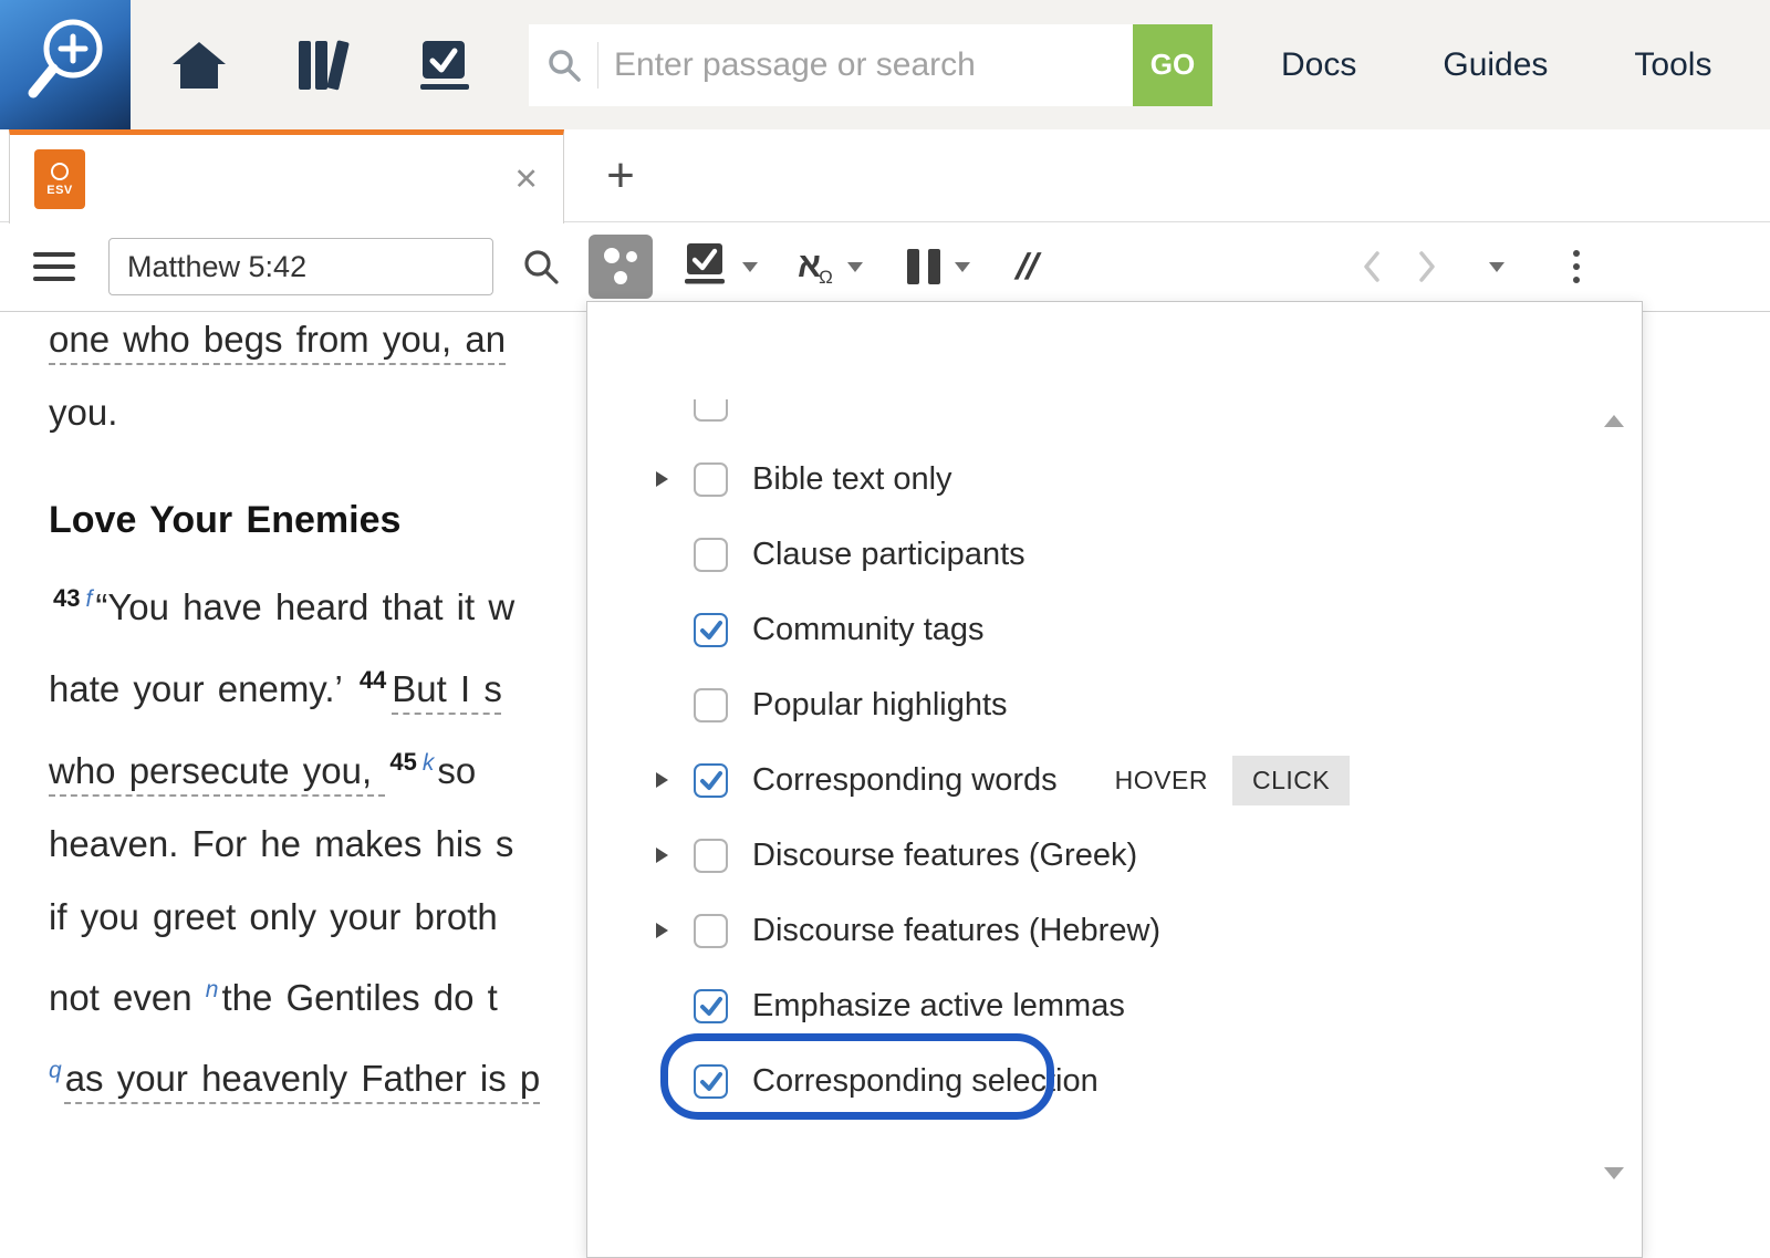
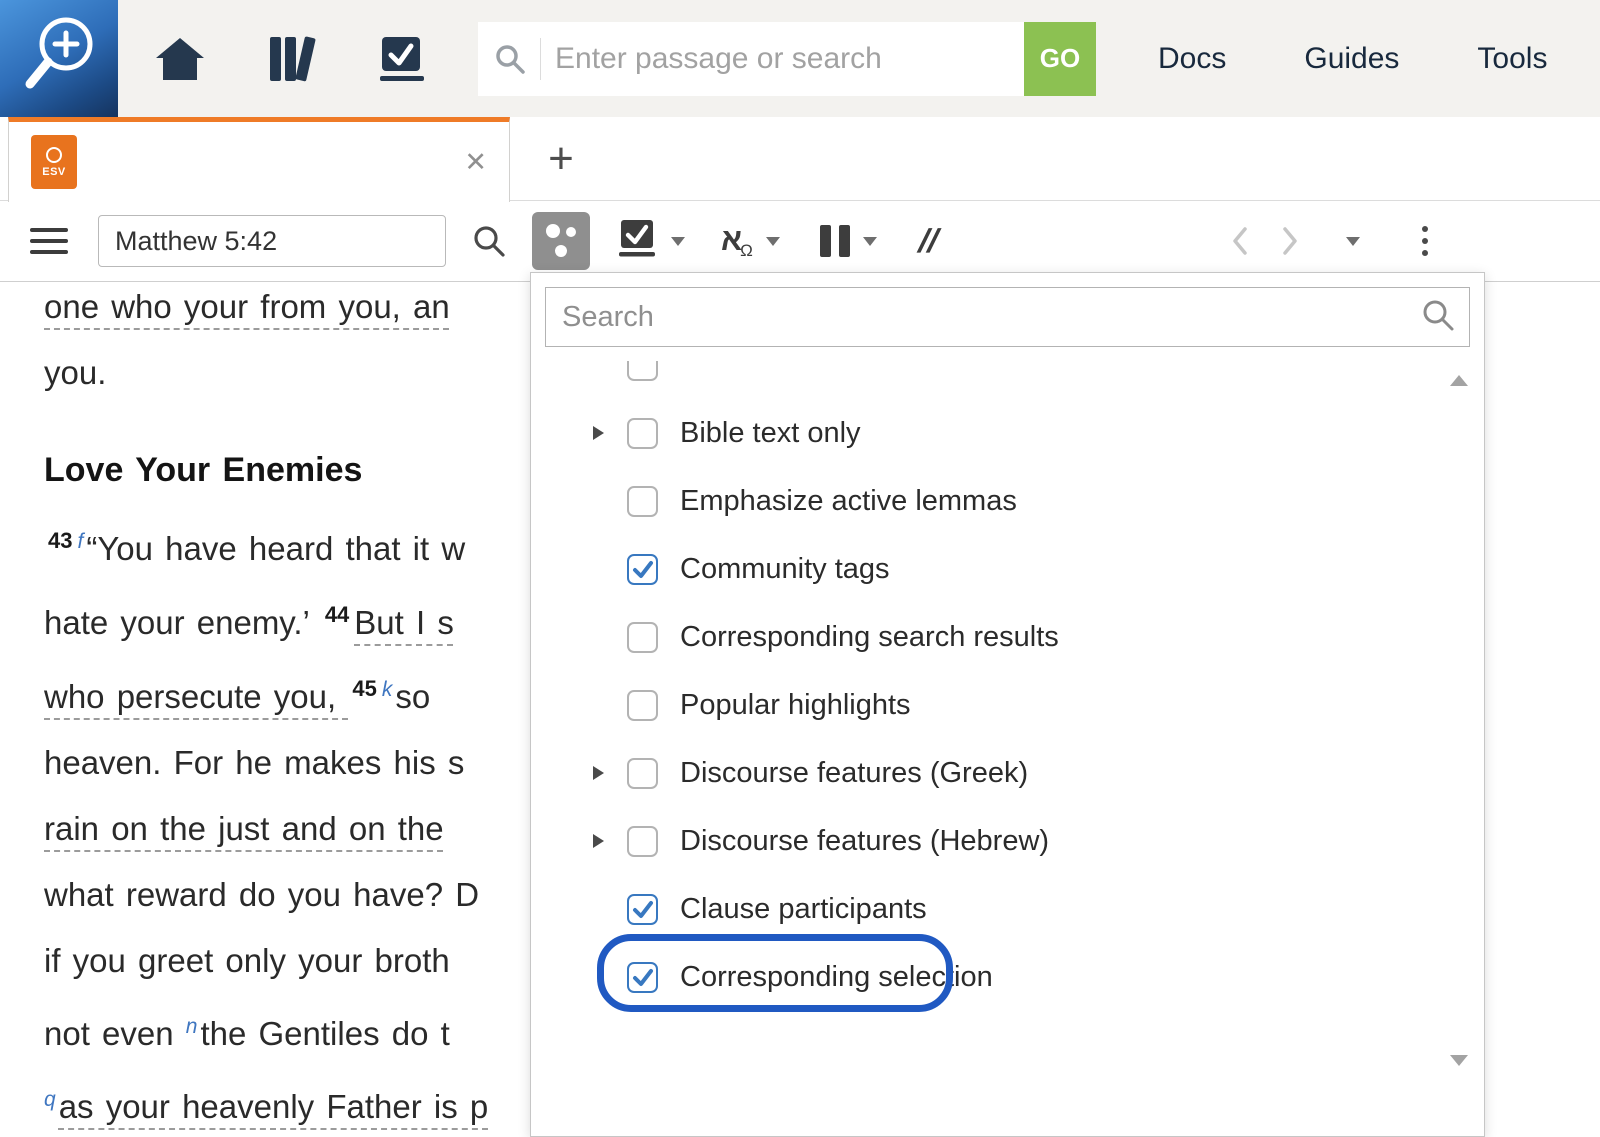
  Enter passage or search
  GO
  Docs
  Guides
  Tools
  ESV
  ✕
  +
  Matthew 5:42
  אΩ
- one who begs from you, an
+ one who your from you, an
  you.
  Love Your Enemies
  43 f “You have heard that it w
  hate your enemy.’ 44 But I s
  who persecute you, 45 k so
  heaven. For he makes his s
+ rain on the just and on the
+ what reward do you have? D
  if you greet only your broth
  not even n the Gentiles do t
  q as your heavenly Father is p
+ Search
  Bible text only
- Clause participants
+ Emphasize active lemmas
  Community tags
+ Corresponding search results
  Popular highlights
- Corresponding words
- HOVER
- CLICK
  Discourse features (Greek)
  Discourse features (Hebrew)
- Emphasize active lemmas
+ Clause participants
  Corresponding selection
